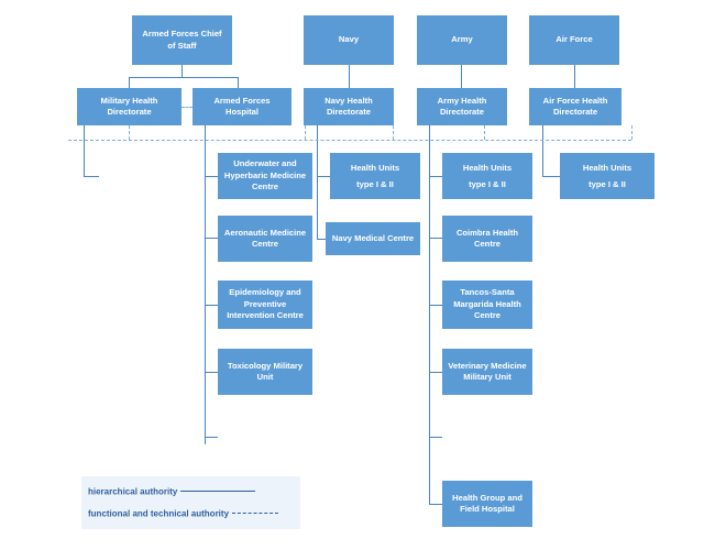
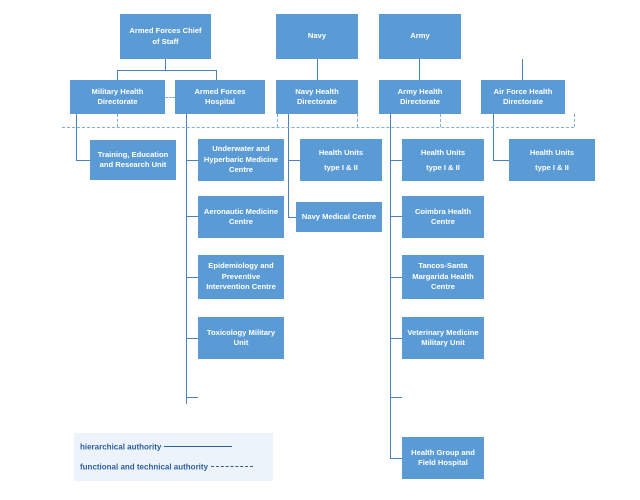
  Armed Forces Chief
  of Staff
  Navy
  Army
- Air Force
  Military Health
  Directorate
  Armed Forces
  Hospital
  Navy Health
  Directorate
  Army Health
  Directorate
  Air Force Health
  Directorate
+ Training, Education
+ and Research Unit
  Underwater and
  Hyperbaric Medicine
  Centre
  Aeronautic Medicine
  Centre
  Epidemiology and
  Preventive
  Intervention Centre
  Toxicology Military
  Unit
  Health Units
  type I & II
  Navy Medical Centre
  Health Units
  type I & II
  Coimbra Health
  Centre
  Tancos-Santa
  Margarida Health
  Centre
  Veterinary Medicine
  Military Unit
  Health Group and
  Field Hospital
  Health Units
  type I & II
  hierarchical authority
  functional and technical authority
